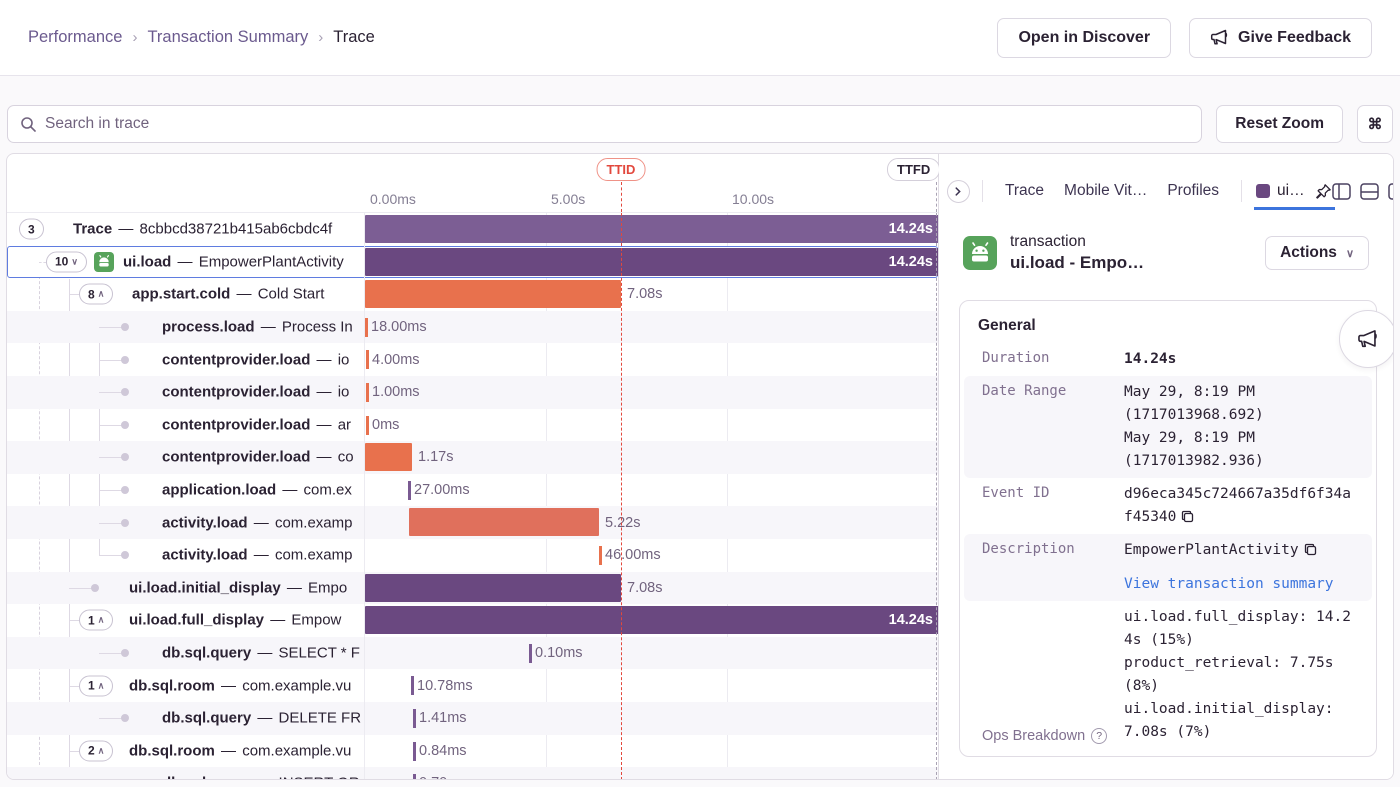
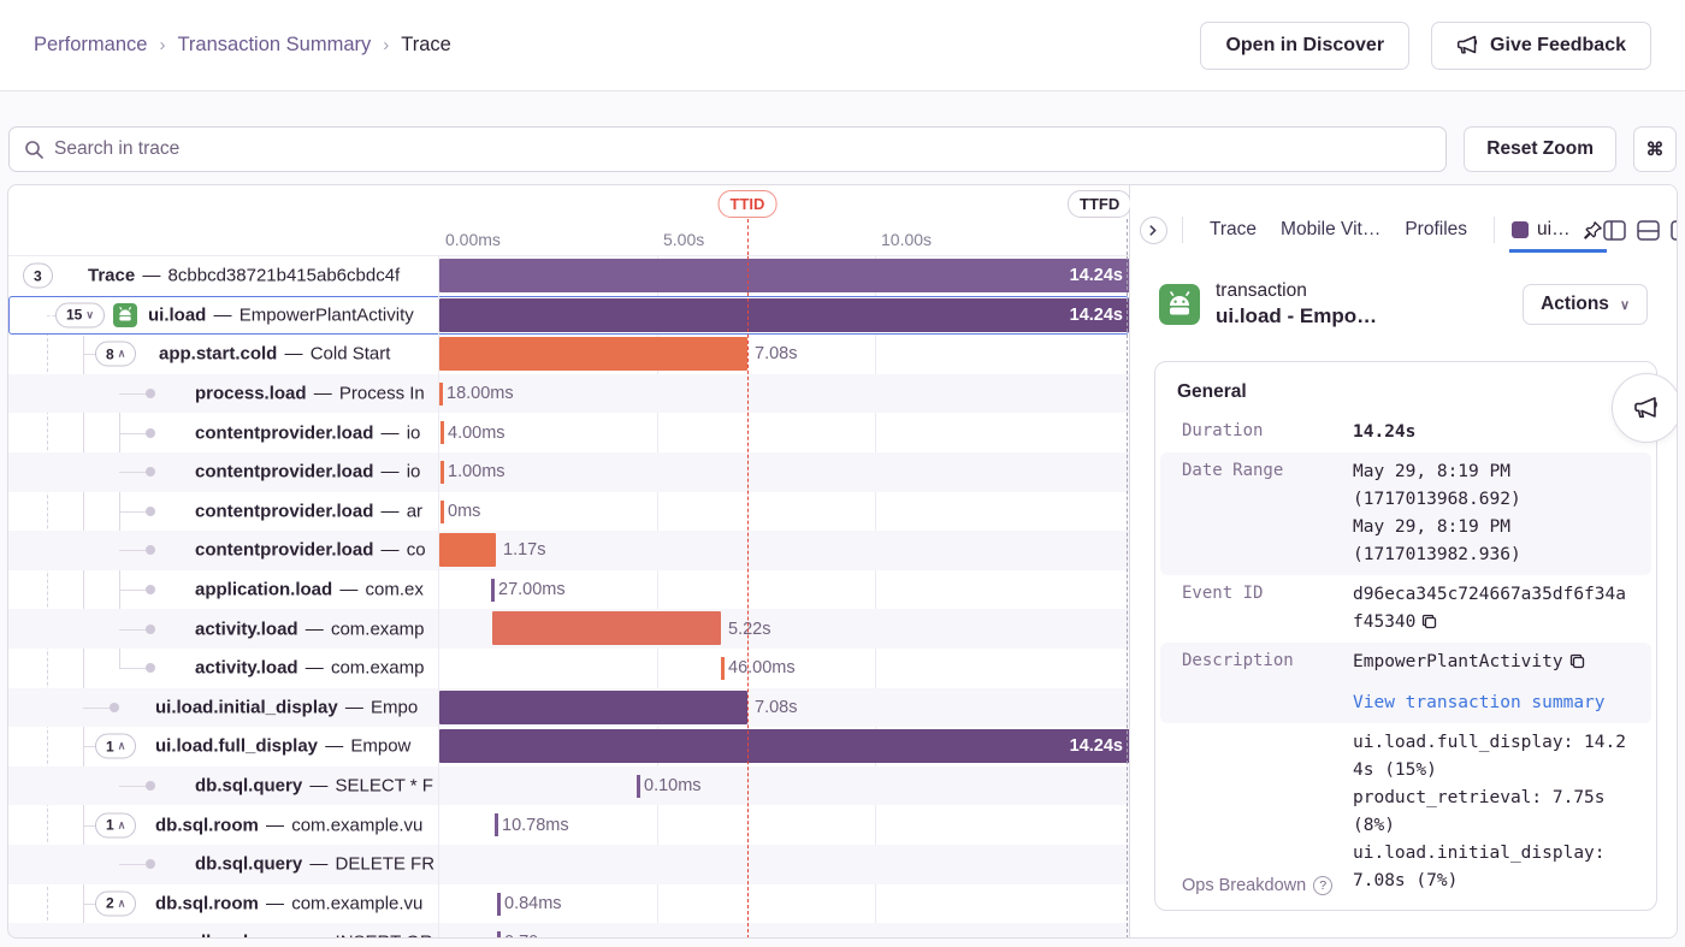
  Performance
  ›
  Transaction Summary
  ›
  Trace
  Open in Discover
  Give Feedback
  Search in trace
  Reset Zoom
  ⌘
  0.00ms
  5.00s
  10.00s
  TTID
  TTFD
  3
  Trace — 8cbbcd38721b415ab6cbdc4f
  14.24s
- 10
+ 15
  ∨
  ui.load — EmpowerPlantActivity
  14.24s
  8
  ∧
  app.start.cold — Cold Start
  7.08s
  process.load — Process In
  18.00ms
  contentprovider.load — io
  4.00ms
  contentprovider.load — io
  1.00ms
  contentprovider.load — ar
  0ms
  contentprovider.load — co
  1.17s
  application.load — com.ex
  27.00ms
  activity.load — com.examp
  5.22s
  activity.load — com.examp
  46.00ms
  ui.load.initial_display — Empo
  7.08s
  1
  ∧
  ui.load.full_display — Empow
  14.24s
  db.sql.query — SELECT * F
  0.10ms
  1
  ∧
  db.sql.room — com.example.vu
  10.78ms
  db.sql.query — DELETE FR
- 1.41ms
  2
  ∧
  db.sql.room — com.example.vu
  0.84ms
  Trace
  Mobile Vit…
  Profiles
  ui…
  transaction
  ui.load - Empo…
  Actions
  ∨
  General
  Duration
  14.24s
  Date Range
  May 29, 8:19 PM
  (1717013968.692)
  May 29, 8:19 PM
  (1717013982.936)
  Event ID
  d96eca345c724667a35df6f34af45340
  Description
  EmpowerPlantActivity
  View transaction summary
  Ops Breakdown
  ?
  ui.load.full_display: 14.24s (15%)
  product_retrieval: 7.75s (8%)
  ui.load.initial_display: 7.08s (7%)
